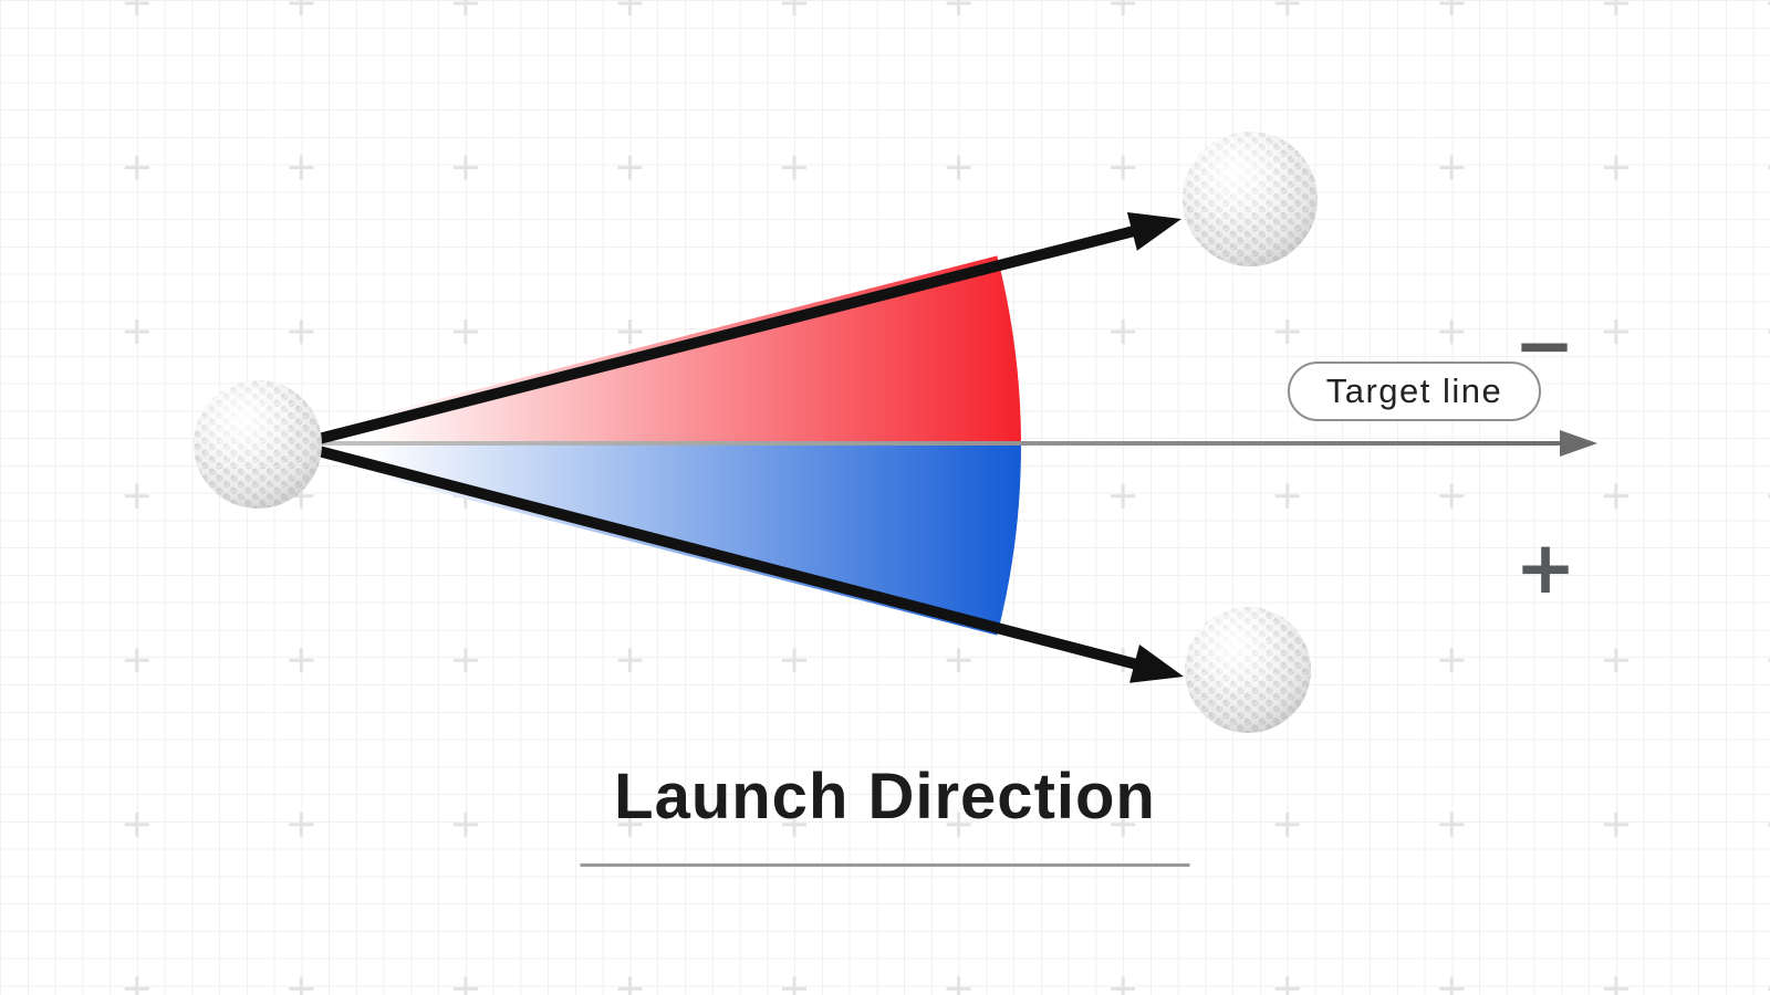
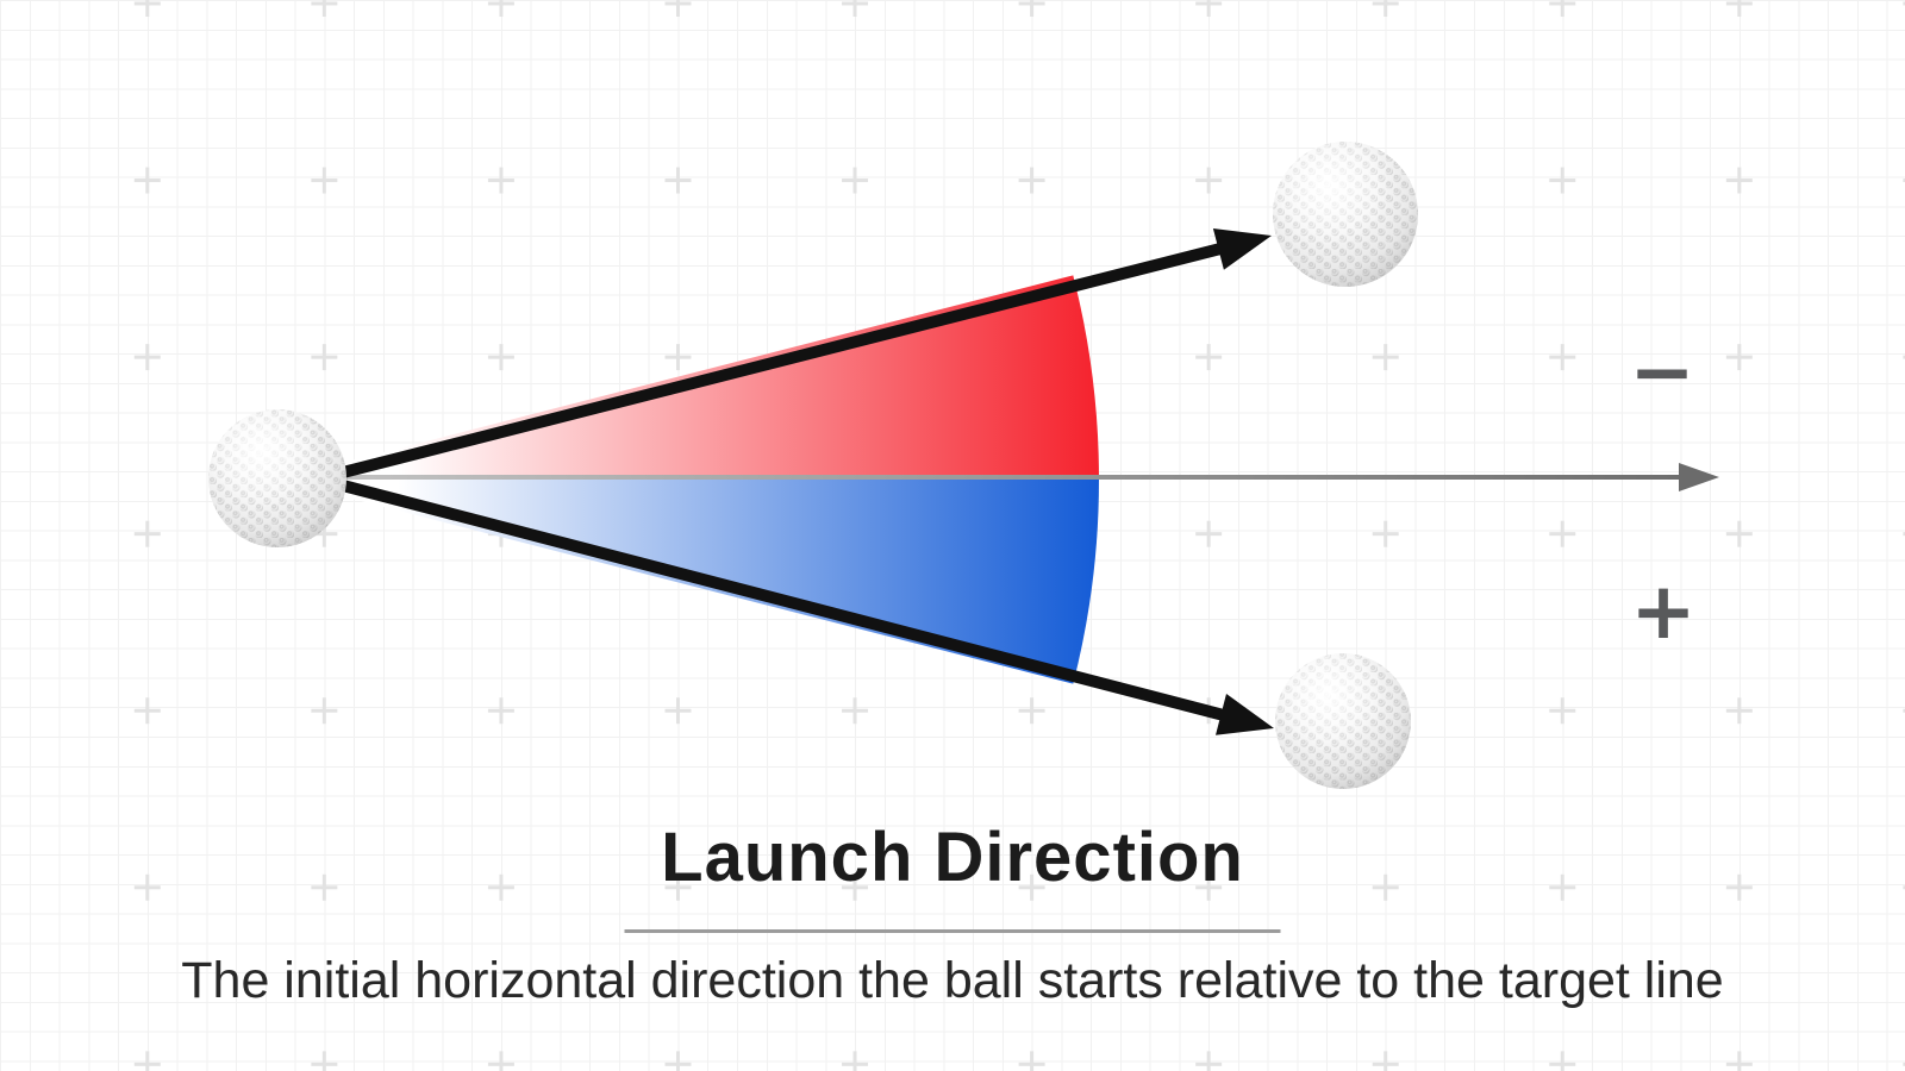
- Target line
  −
  +
  Launch Direction
+ The initial horizontal direction the ball starts relative to the target line
